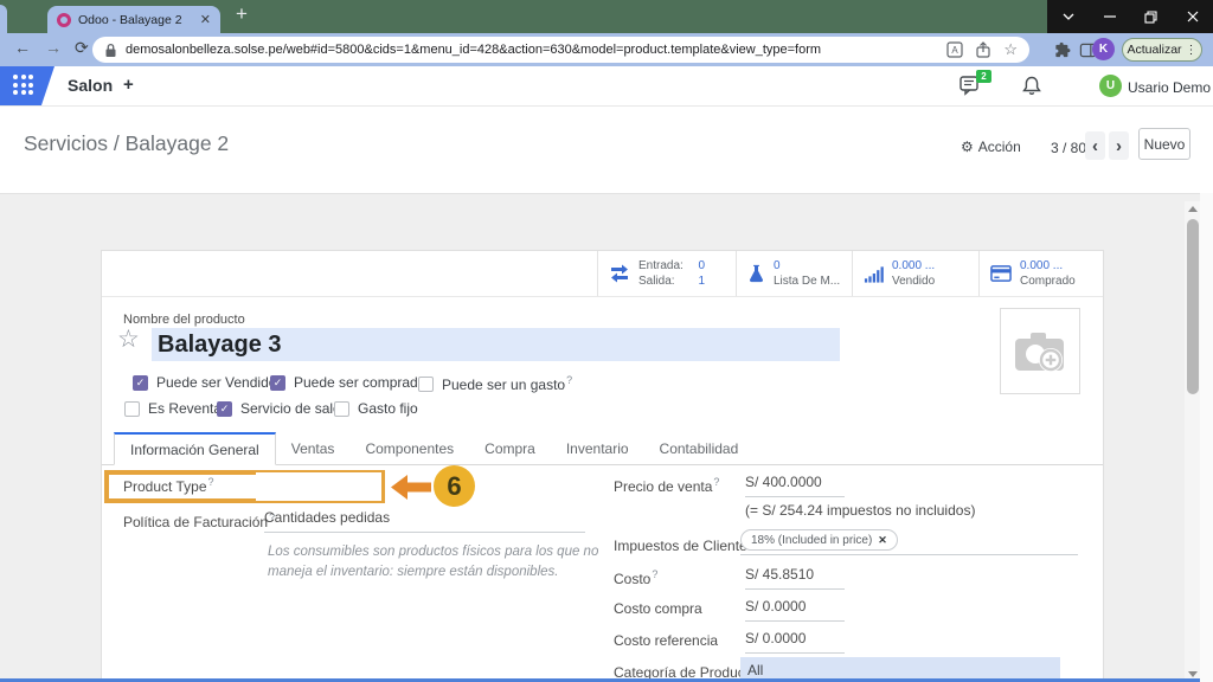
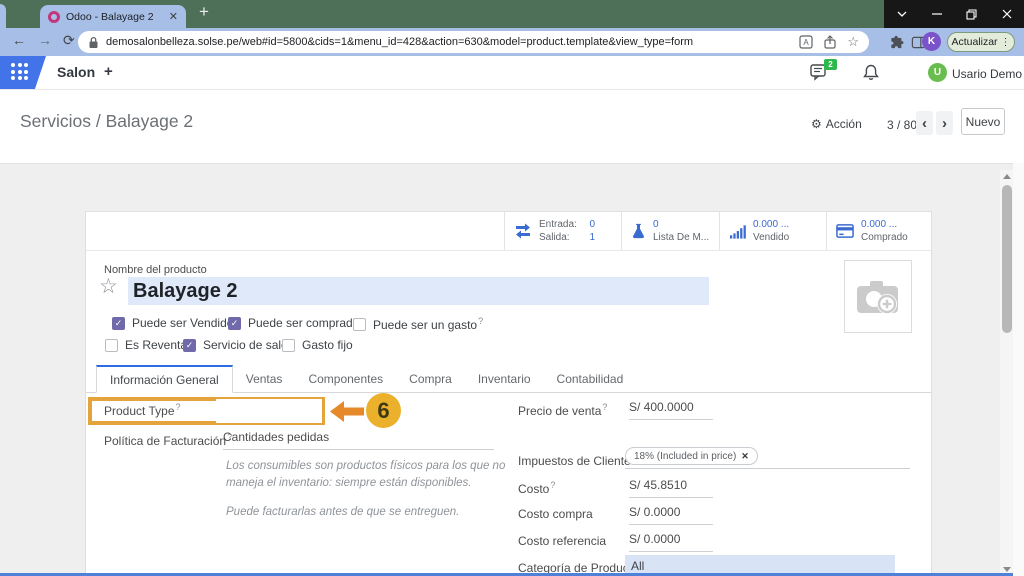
  Odoo - Balayage 2
  ✕
  +
  ←
  →
  ⟳
  demosalonbelleza.solse.pe/web#id=5800&cids=1&menu_id=428&action=630&model=product.template&view_type=form
  A
  ☆
  K
  Actualizar
  ⋮
  Salon
  +
  2
  U
  Usario Demo
  Servicios / Balayage 2
  ⚙
  Acción
  3 / 80
  ‹
  ›
  Nuevo
  Entrada:
  0
  Salida:
  1
  0
  Lista De M...
  0.000 ...
  Vendido
  0.000 ...
  Comprado
  Nombre del producto
  ☆
- Balayage 3
+ Balayage 2
  ✓
  Puede ser Vendid
  ✓
  Puede ser comprad
  Puede ser un gasto?
  Es Revent
  ✓
  Servicio de sal
  Gasto fijo
  Información General
  Ventas
  Componentes
  Compra
  Inventario
  Contabilidad
  Product Type?
  Política de Facturación?
  Cantidades pedidas
  Los consumibles son productos físicos para los que no maneja el inventario: siempre están disponibles.
+ Puede facturarlas antes de que se entreguen.
  Precio de venta?
  S/ 400.0000
- (= S/ 254.24 impuestos no incluidos)
  Impuestos de Client
  18% (Included in price)
  ✕
  Costo?
  S/ 45.8510
  Costo compra
  S/ 0.0000
  Costo referencia
  S/ 0.0000
  Categoría de Produ
  All
  6
